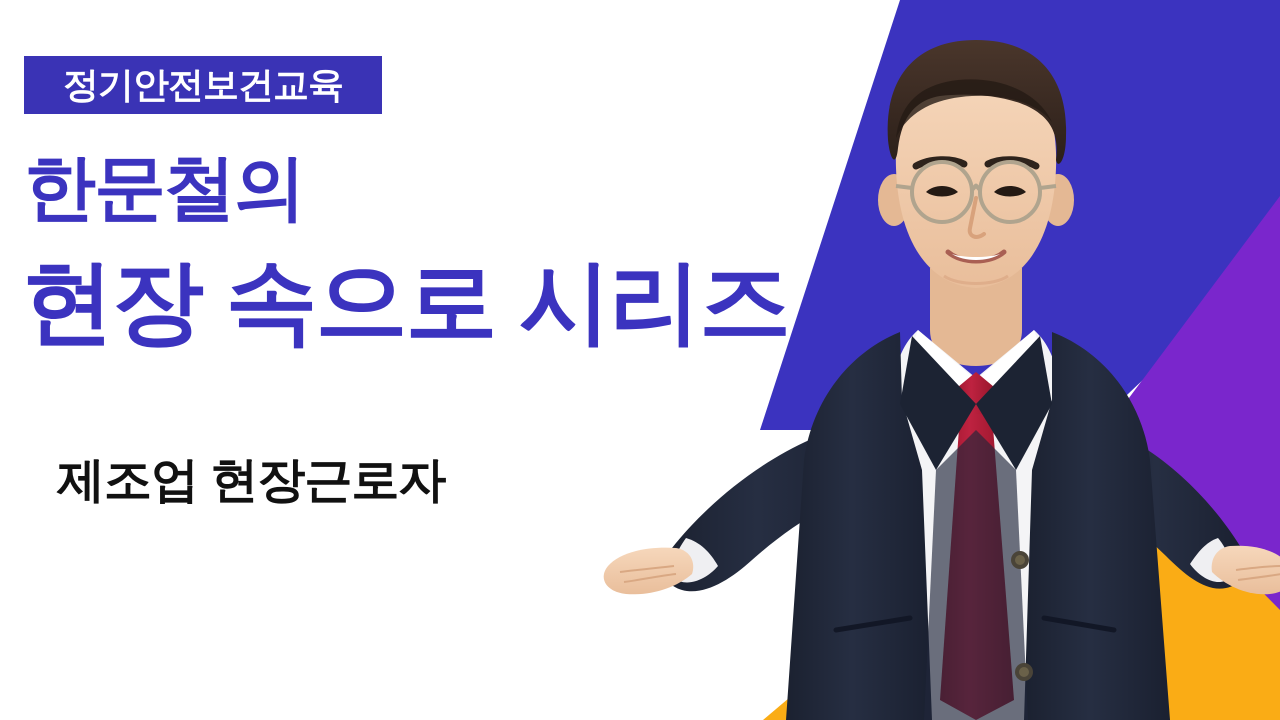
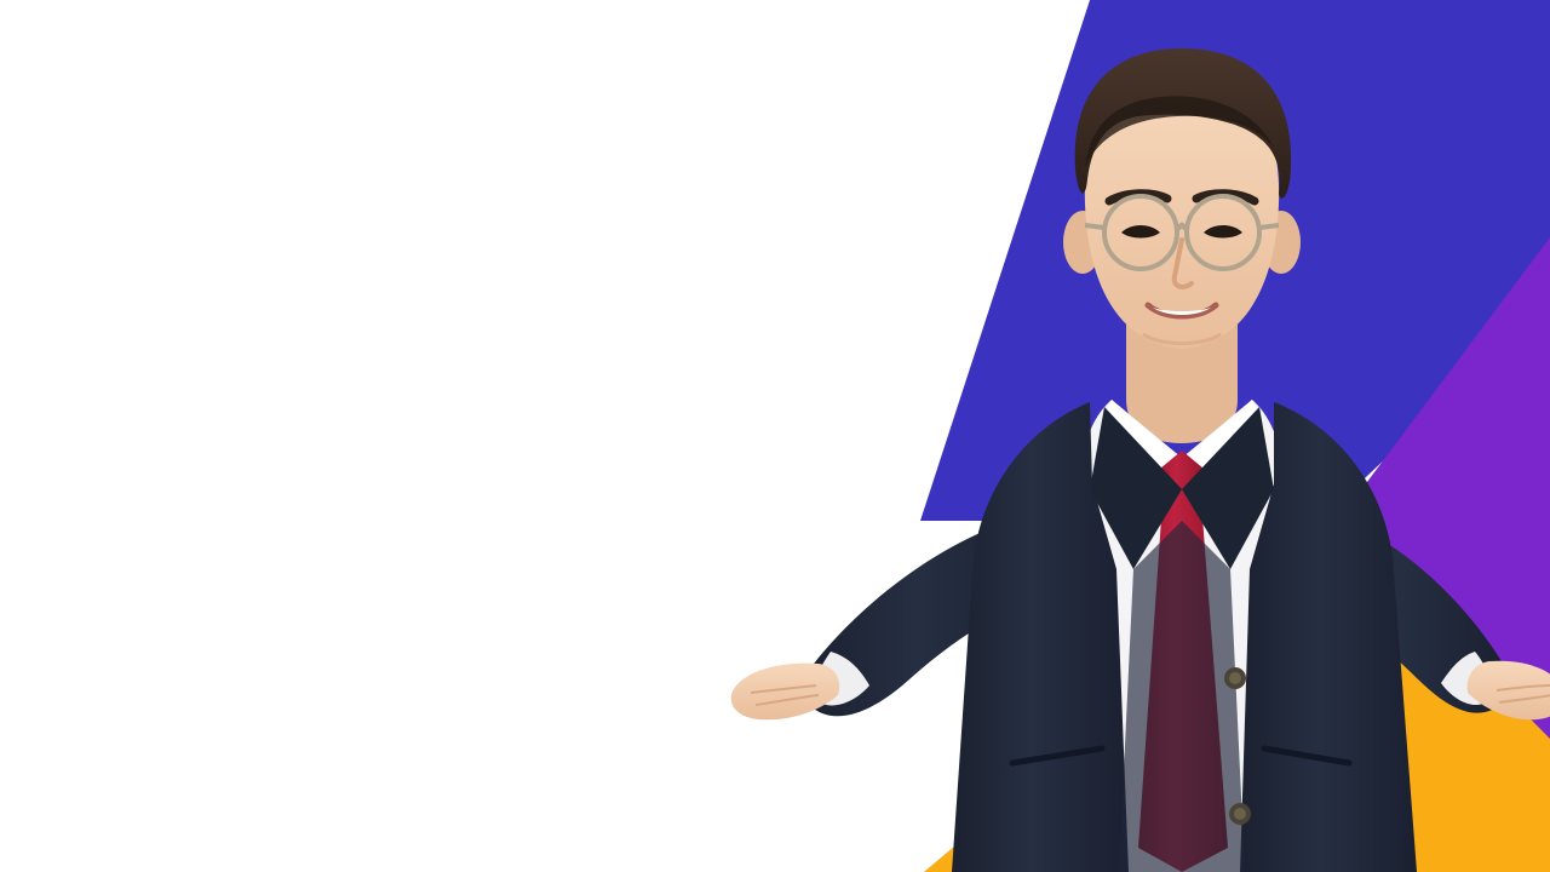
- 정기안전보건교육
- 한문철의
- 현장 속으로 시리즈
- 제조업 현장근로자
